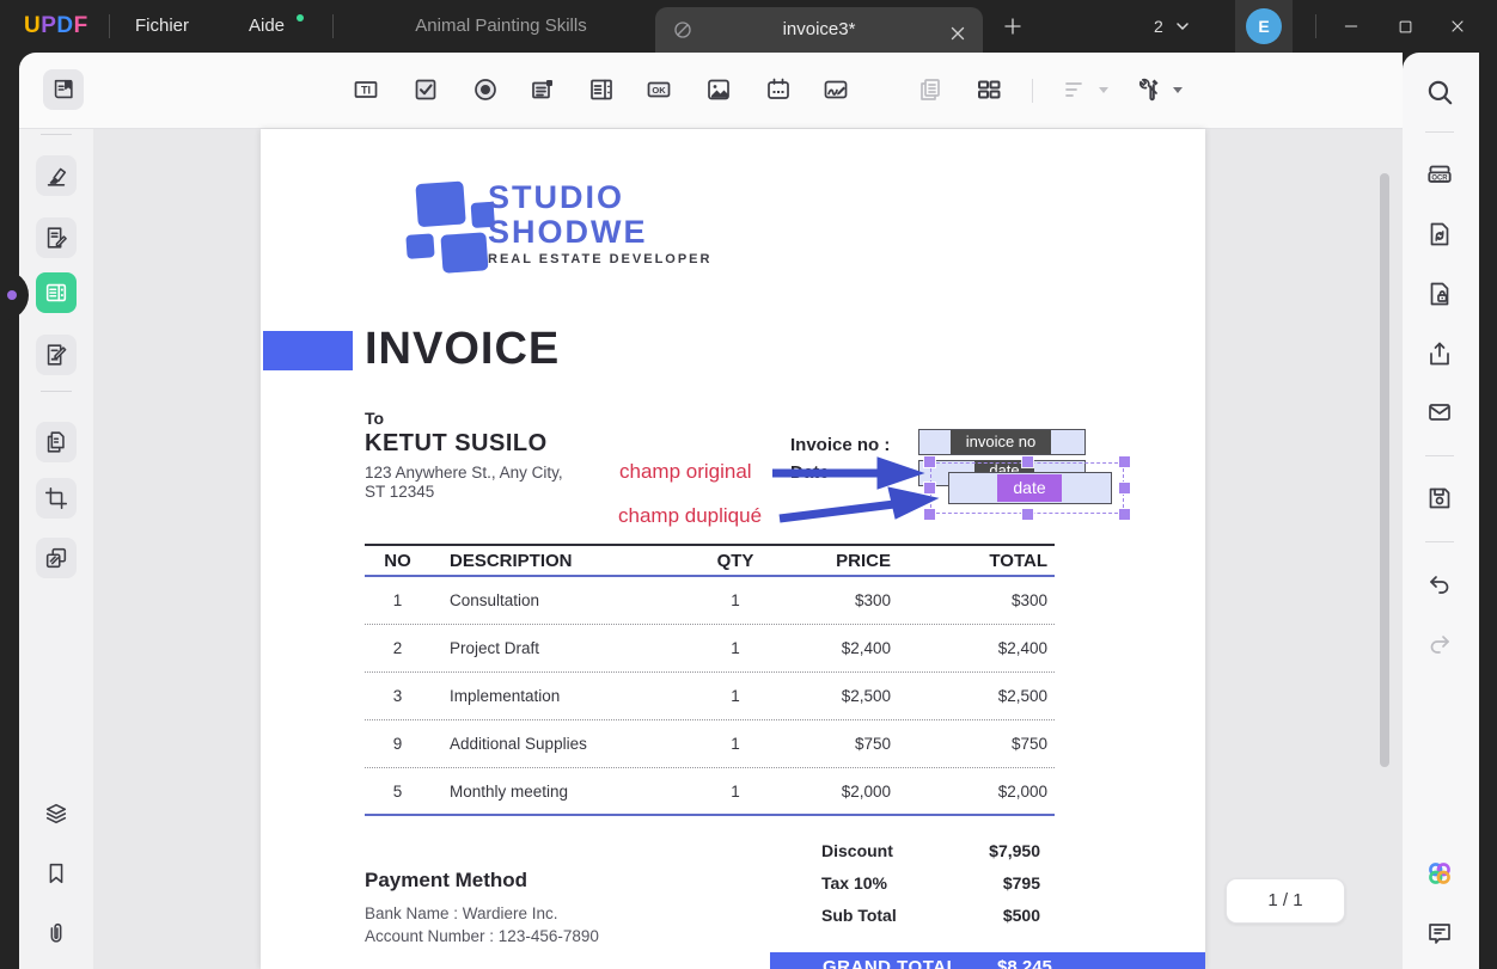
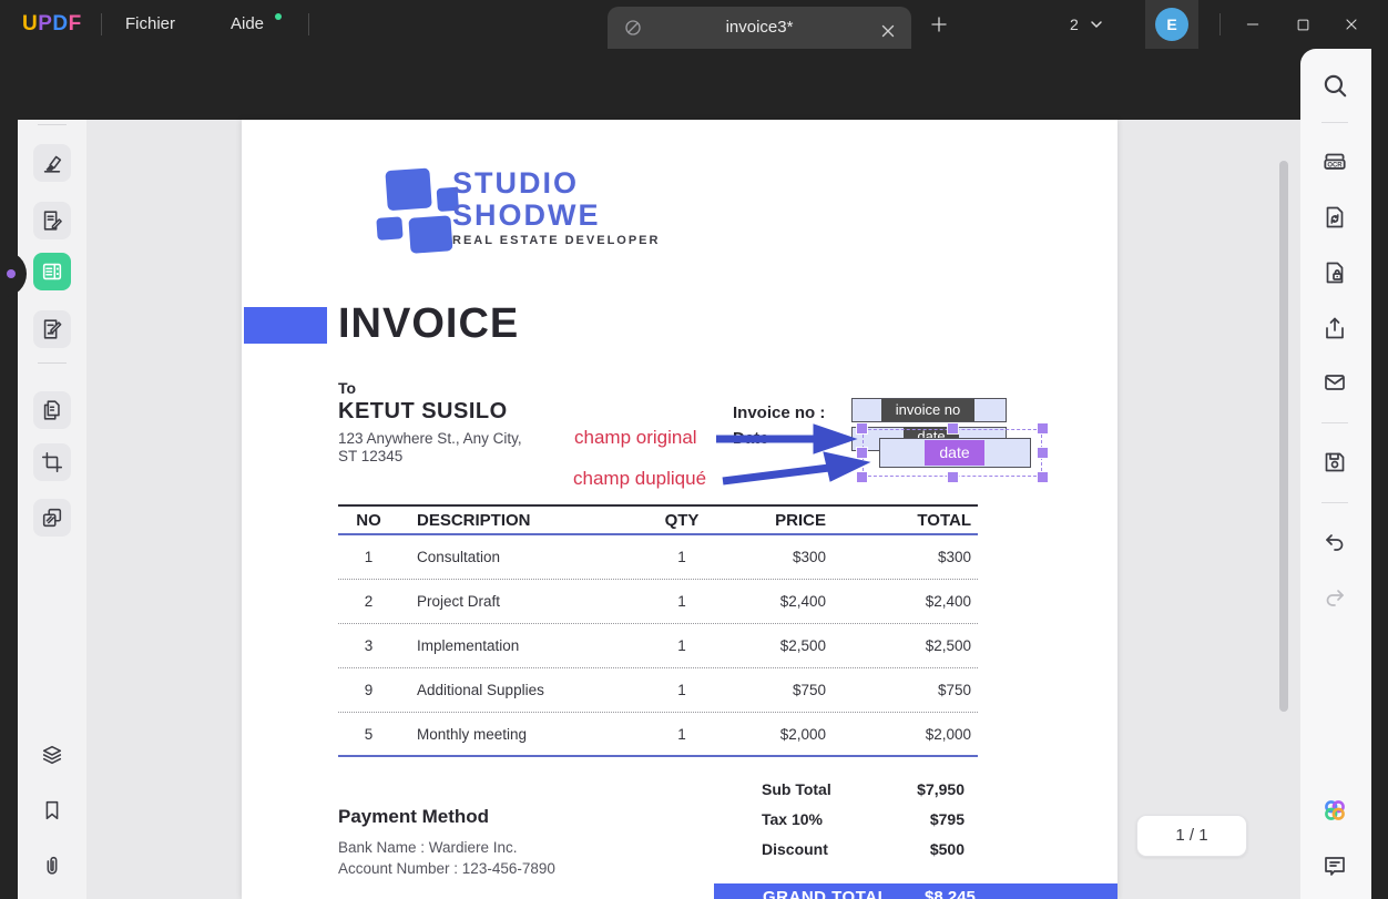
  UPDF
  Fichier
  Aide
- Animal Painting Skills
  invoice3*
  2
  E
- TI
- OK
  STUDIO
  SHODWE
  REAL ESTATE DEVELOPER
  INVOICE
  To
  KETUT SUSILO
  123 Anywhere St., Any City,
  ST 12345
  Invoice no :
  invoice no
  date
  date
  champ original
  champ dupliqué
  NO
  DESCRIPTION
  QTY
  PRICE
  TOTAL
  1
  Consultation
  1
  $300
  $300
  2
  Project Draft
  1
  $2,400
  $2,400
  3
  Implementation
  1
  $2,500
  $2,500
  9
  Additional Supplies
  1
  $750
  $750
  5
  Monthly meeting
  1
  $2,000
  $2,000
- Discount
+ Sub Total
  $7,950
  Tax 10%
  $795
- Sub Total
+ Discount
  $500
  Payment Method
  Bank Name : Wardiere Inc.
  Account Number : 123-456-7890
  GRAND TOTAL
  $8,245
  1 / 1
